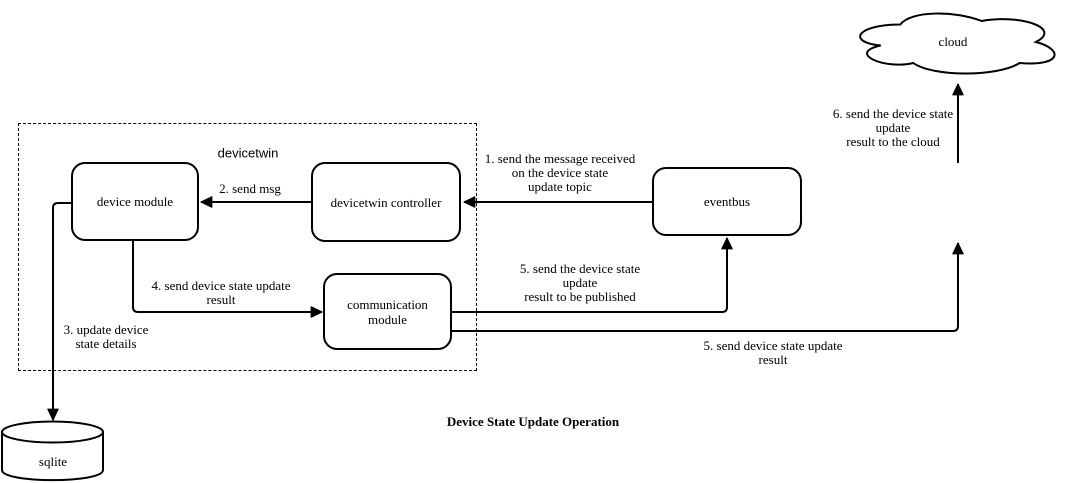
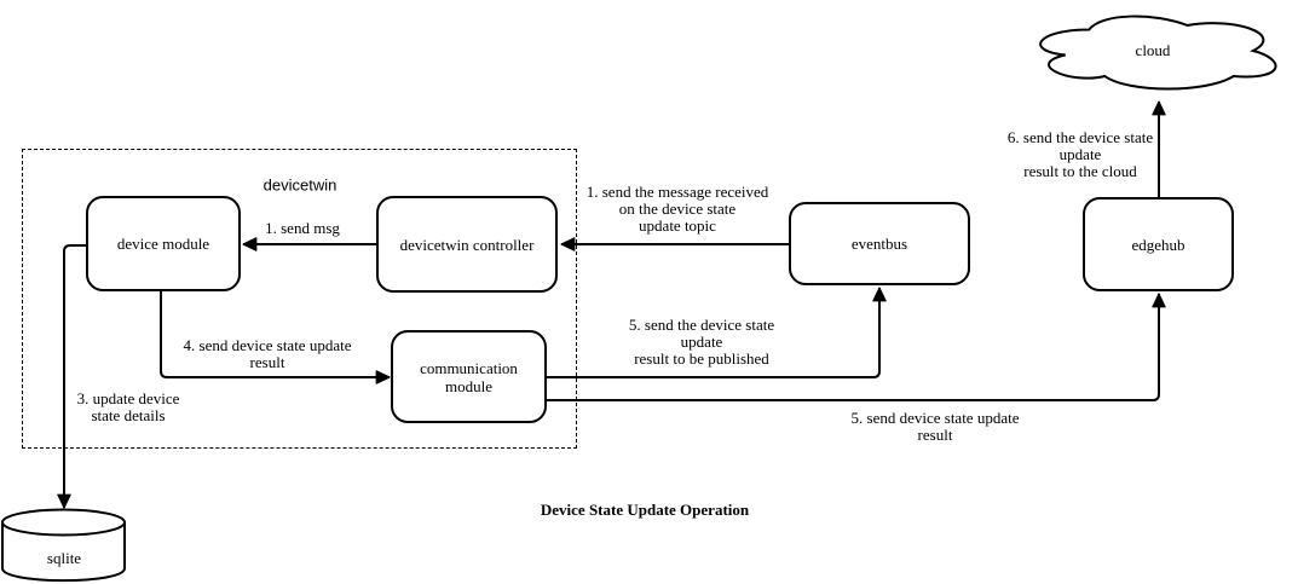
  device module
  devicetwin controller
  communication module
  eventbus
+ edgehub
  cloud
  sqlite
  devicetwin
  1. send the message received
  on the device state
  update topic
- 2. send msg
+ 1. send msg
  3. update device
  state details
  4. send device state update
  result
  5. send the device state
  update
  result to be published
  5. send device state update
  result
  6. send the device state
  update
  result to the cloud
  Device State Update Operation
